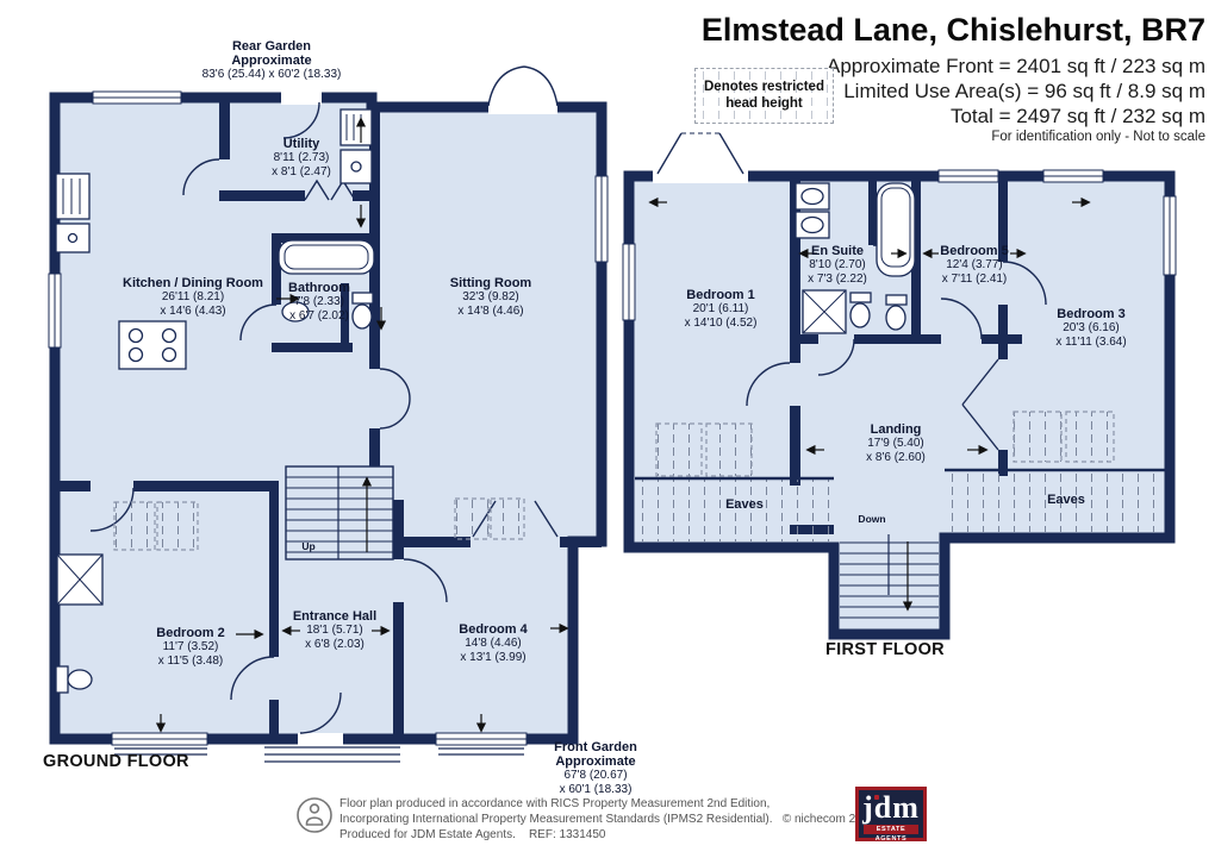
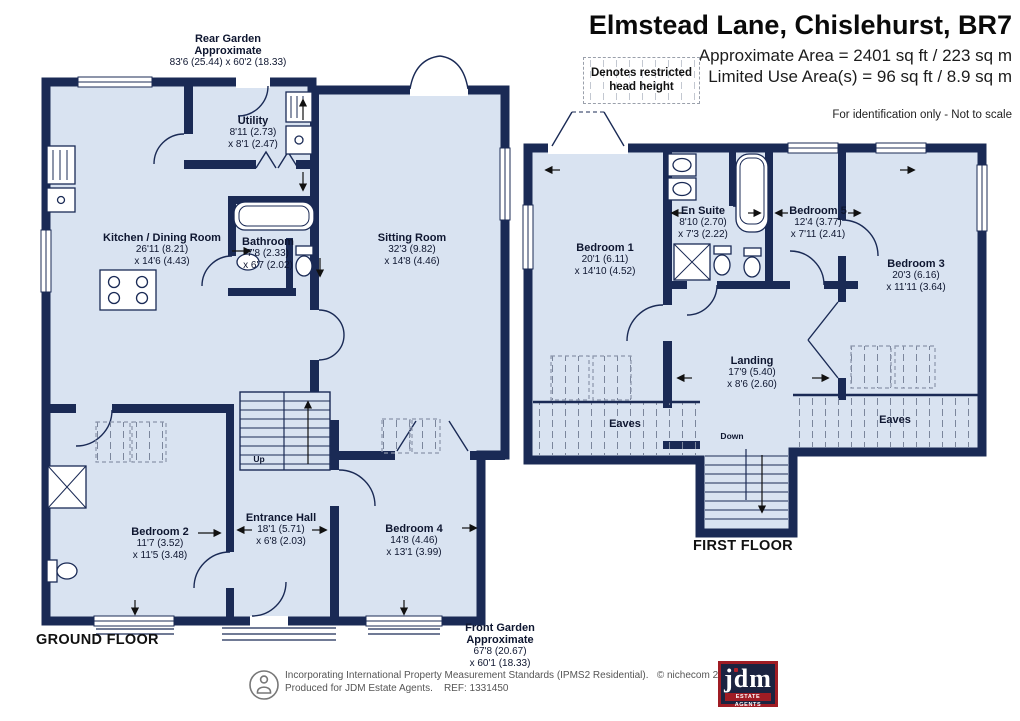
  Elmstead Lane, Chislehurst, BR7
- Approximate Front = 2401 sq ft / 223 sq m
+ Approximate Area = 2401 sq ft / 223 sq m
  Limited Use Area(s) = 96 sq ft / 8.9 sq m
- Total = 2497 sq ft / 232 sq m
  For identification only - Not to scale
  Denotes restricted
  head height
  Rear Garden
  Approximate
  83'6 (25.44) x 60'2 (18.33)
  Utility
  8'11 (2.73)
  x 8'1 (2.47)
  Kitchen / Dining Room
  26'11 (8.21)
  x 14'6 (4.43)
  Bathroom
  7'8 (2.33)
  x 6'7 (2.02)
  Sitting Room
  32'3 (9.82)
  x 14'8 (4.46)
  Bedroom 2
  11'7 (3.52)
  x 11'5 (3.48)
  Entrance Hall
  18'1 (5.71)
  x 6'8 (2.03)
  Bedroom 4
  14'8 (4.46)
  x 13'1 (3.99)
  Front Garden
  Approximate
  67'8 (20.67)
  x 60'1 (18.33)
  Up
  GROUND FLOOR
  Bedroom 1
  20'1 (6.11)
  x 14'10 (4.52)
  En Suite
  8'10 (2.70)
  x 7'3 (2.22)
  Bedroom 5
  12'4 (3.77)
  x 7'11 (2.41)
  Bedroom 3
  20'3 (6.16)
  x 11'11 (3.64)
  Landing
  17'9 (5.40)
  x 8'6 (2.60)
  Eaves
  Eaves
  Down
  FIRST FLOOR
- Floor plan produced in accordance with RICS Property Measurement 2nd Edition,
  Incorporating International Property Measurement Standards (IPMS2 Residential). © nichecom 2
  Produced for JDM Estate Agents. REF: 1331450
  jdm
